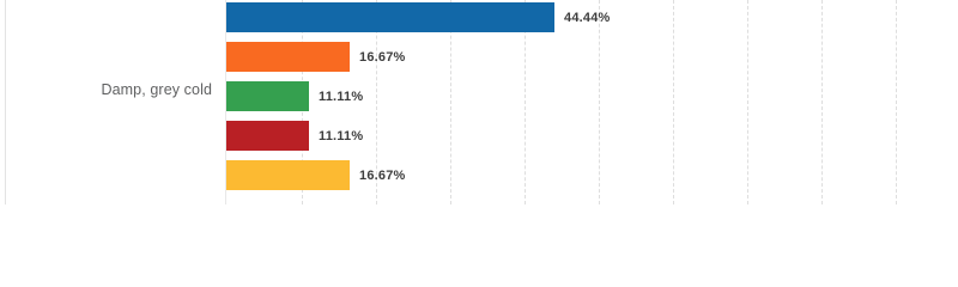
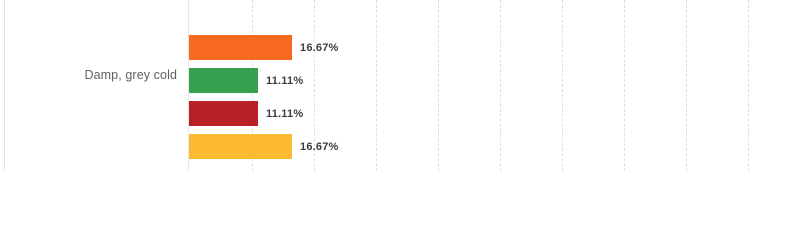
  Damp, grey cold
- 44.44%
  16.67%
  11.11%
  11.11%
  16.67%
